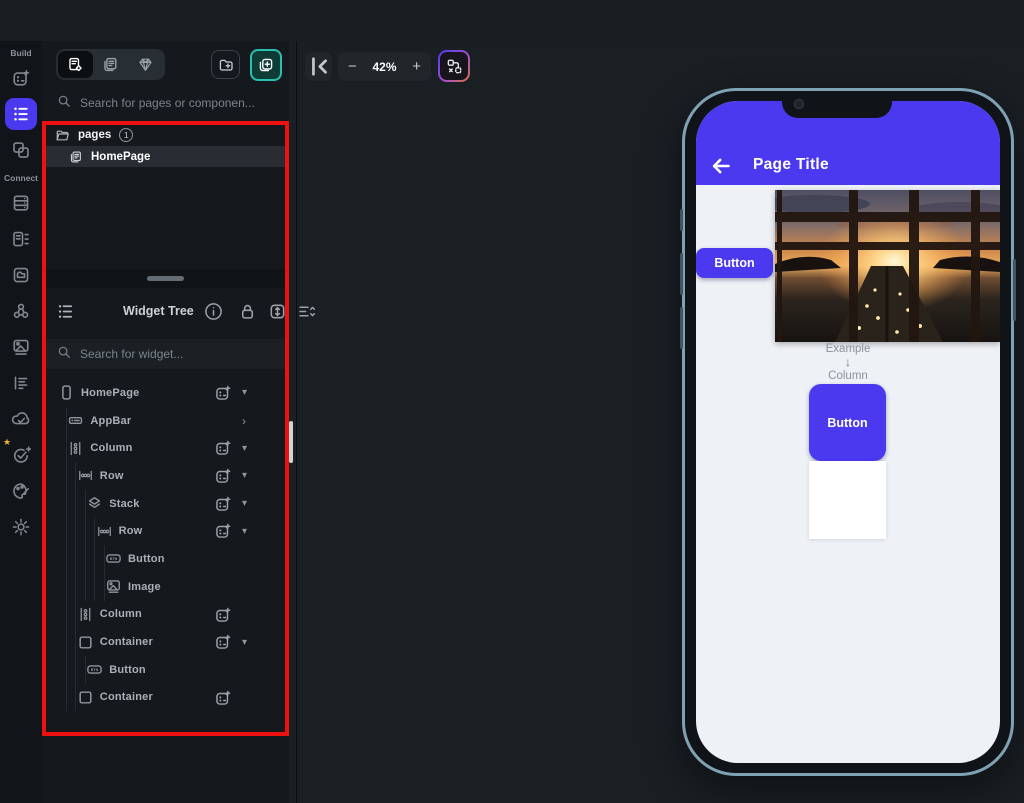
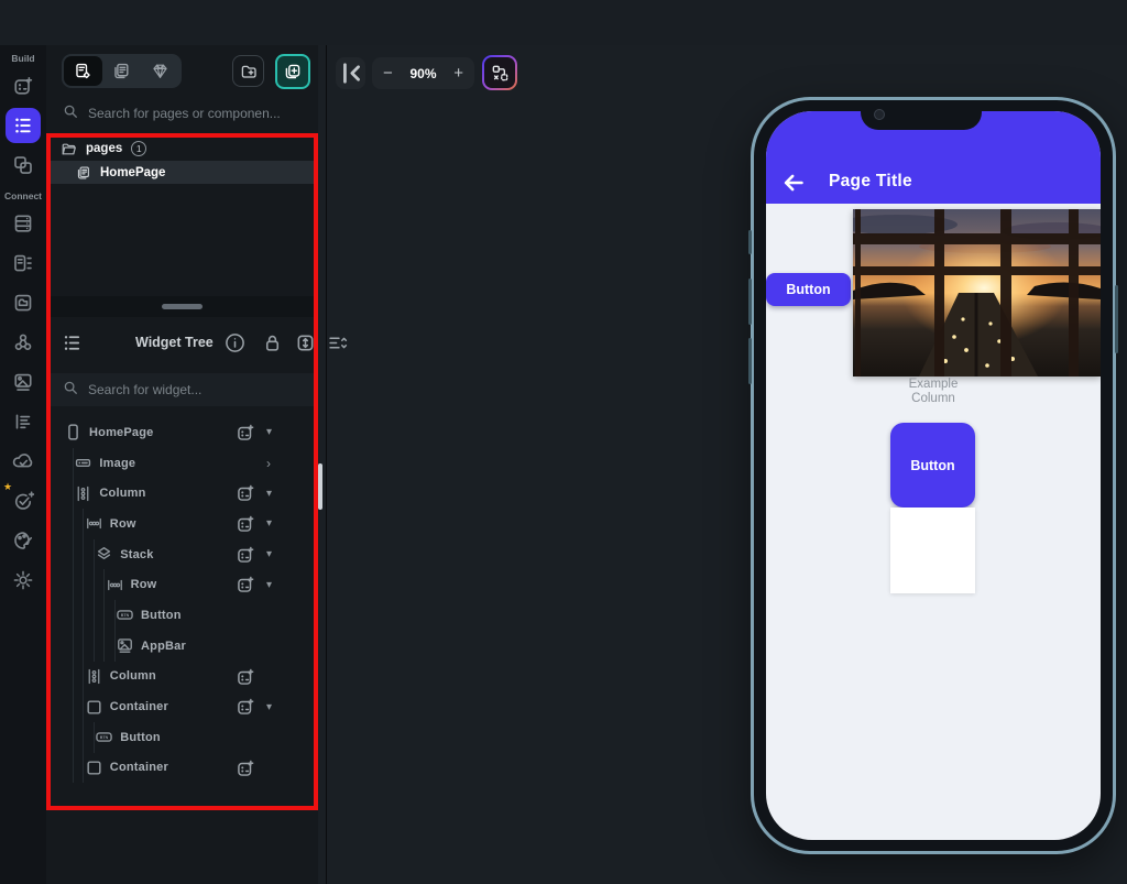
  Build
  Connect
  ★
  Search for pages or componen...
  pages
  1
  HomePage
  Widget Tree
  Search for widget...
  HomePage
  ▾
- AppBar
+ Image
  ›
  Column
  ▾
  Row
  ▾
  Stack
  ▾
  Row
  ▾
  Button
- Image
+ AppBar
  Column
  Container
  ▾
  Button
  Container
  −
- 42%
+ 90%
  +
  Page Title
  Button
  Example
- ↓
  Column
  Button
